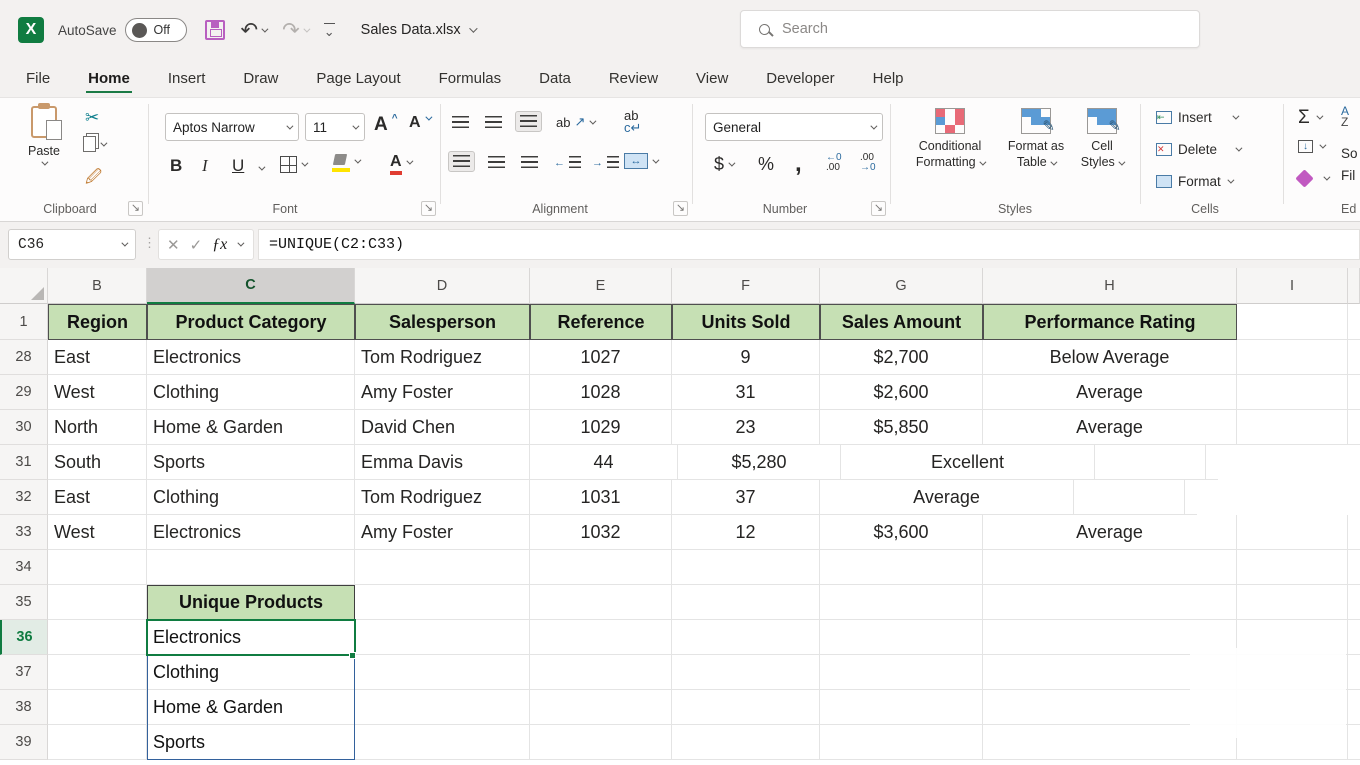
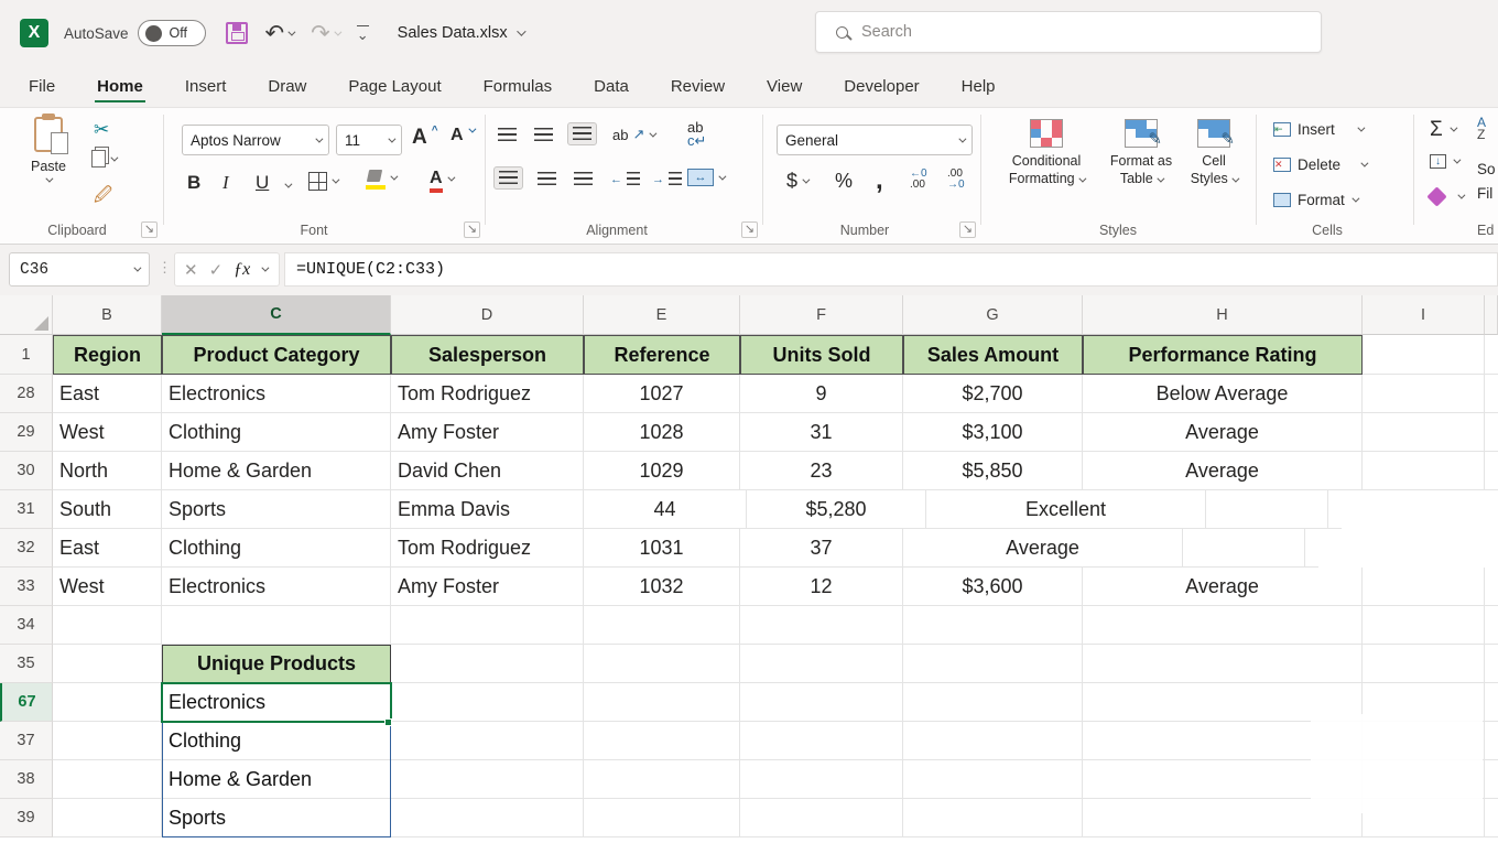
  X
  AutoSave
  Off
  ↶
  ↷
  ⌄
  Sales Data.xlsx
  Search
  File
  Home
  Insert
  Draw
  Page Layout
  Formulas
  Data
  Review
  View
  Developer
  Help
  Paste
  ✂
  🖉
  Clipboard
  ↘
  Aptos Narrow
  11
  A
  ^
  A
  B
  I
  U
  A
  Font
  ↘
  ab
  ↗
  ab
  c↵
  ←
  →
  ↔
  Alignment
  ↘
  General
  $
  %
  ,
  ←0
  .00
  .00
  →0
  Number
  ↘
  Conditional
  Formatting
  ✎
  Format as
  Table
  ✎
  Cell
  Styles
  Styles
  ⇤
  Insert
  ✕
  Delete
  Format
  Cells
  Σ
  ↓
  A
  Z
  So
  Fil
  Ed
  C36
  ⋮
  ✕
  ✓
  ƒx
  =UNIQUE(C2:C33)
  B
  C
  D
  E
  F
  G
  H
  I
  1
  Region
  Product Category
  Salesperson
  Reference
  Units Sold
  Sales Amount
  Performance Rating
  28
  East
  Electronics
  Tom Rodriguez
  1027
  9
  $2,700
  Below Average
  29
  West
  Clothing
  Amy Foster
  1028
  31
- $2,600
+ $3,100
  Average
  30
  North
  Home & Garden
  David Chen
  1029
  23
  $5,850
  Average
  31
  South
  Sports
  Emma Davis
  44
  $5,280
  Excellent
  32
  East
  Clothing
  Tom Rodriguez
  1031
  37
  Average
  33
  West
  Electronics
  Amy Foster
  1032
  12
  $3,600
  Average
  34
  35
  Unique Products
- 36
+ 67
  Electronics
  37
  Clothing
  38
  Home & Garden
  39
  Sports
